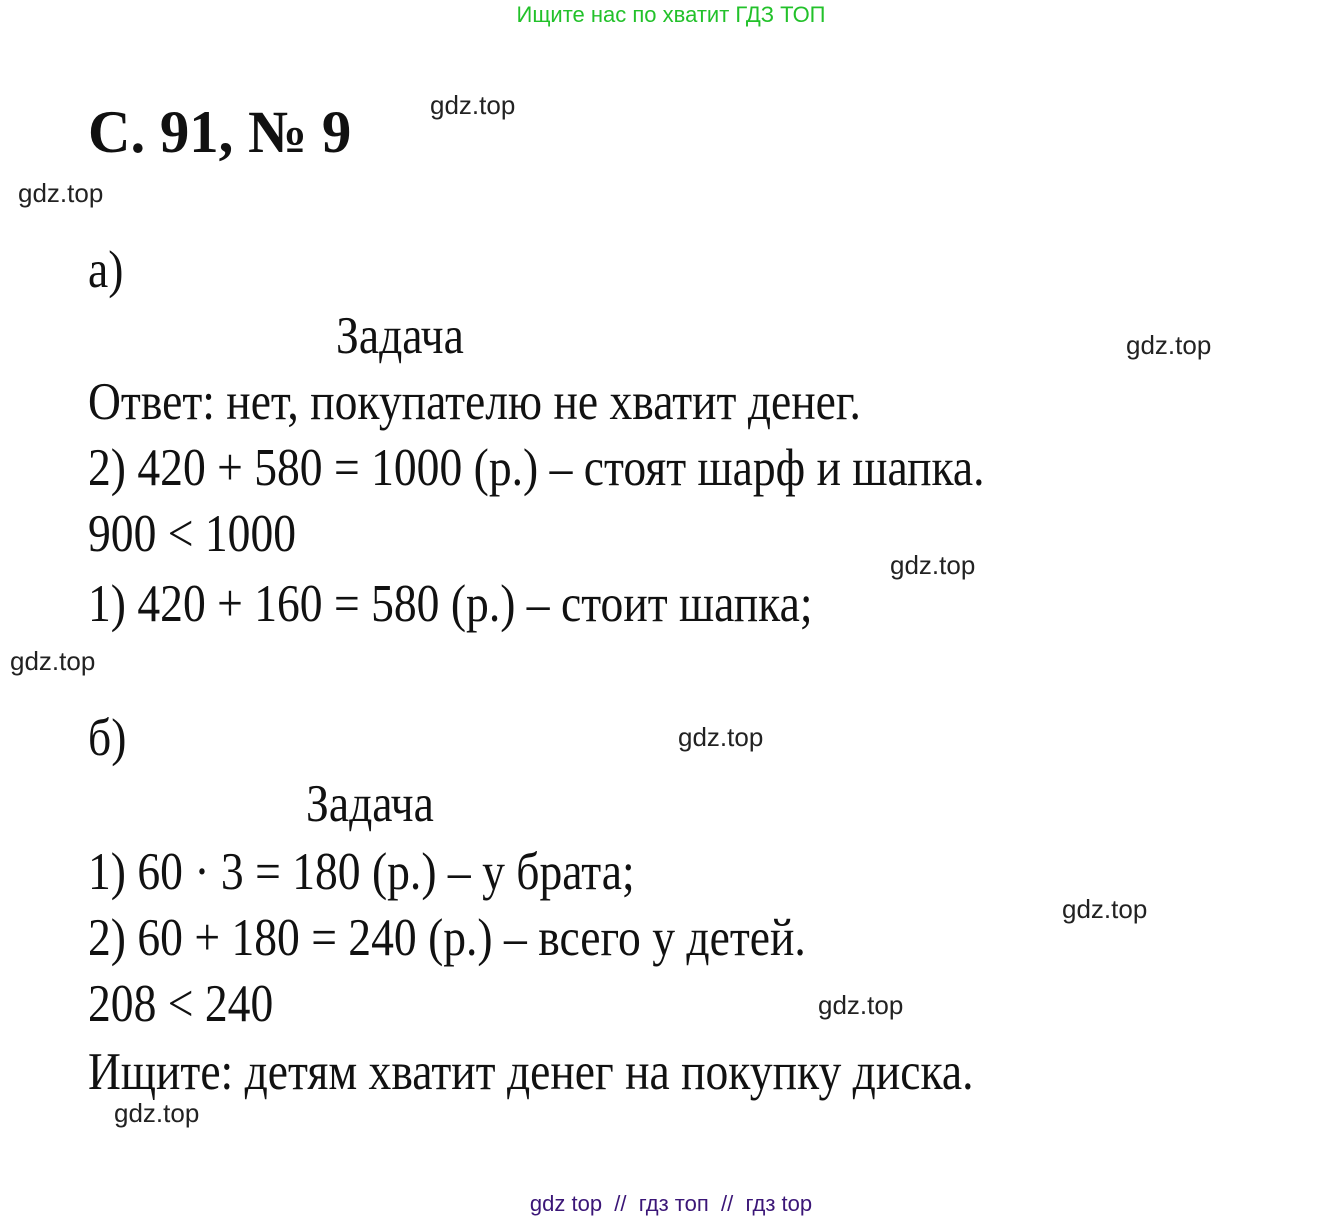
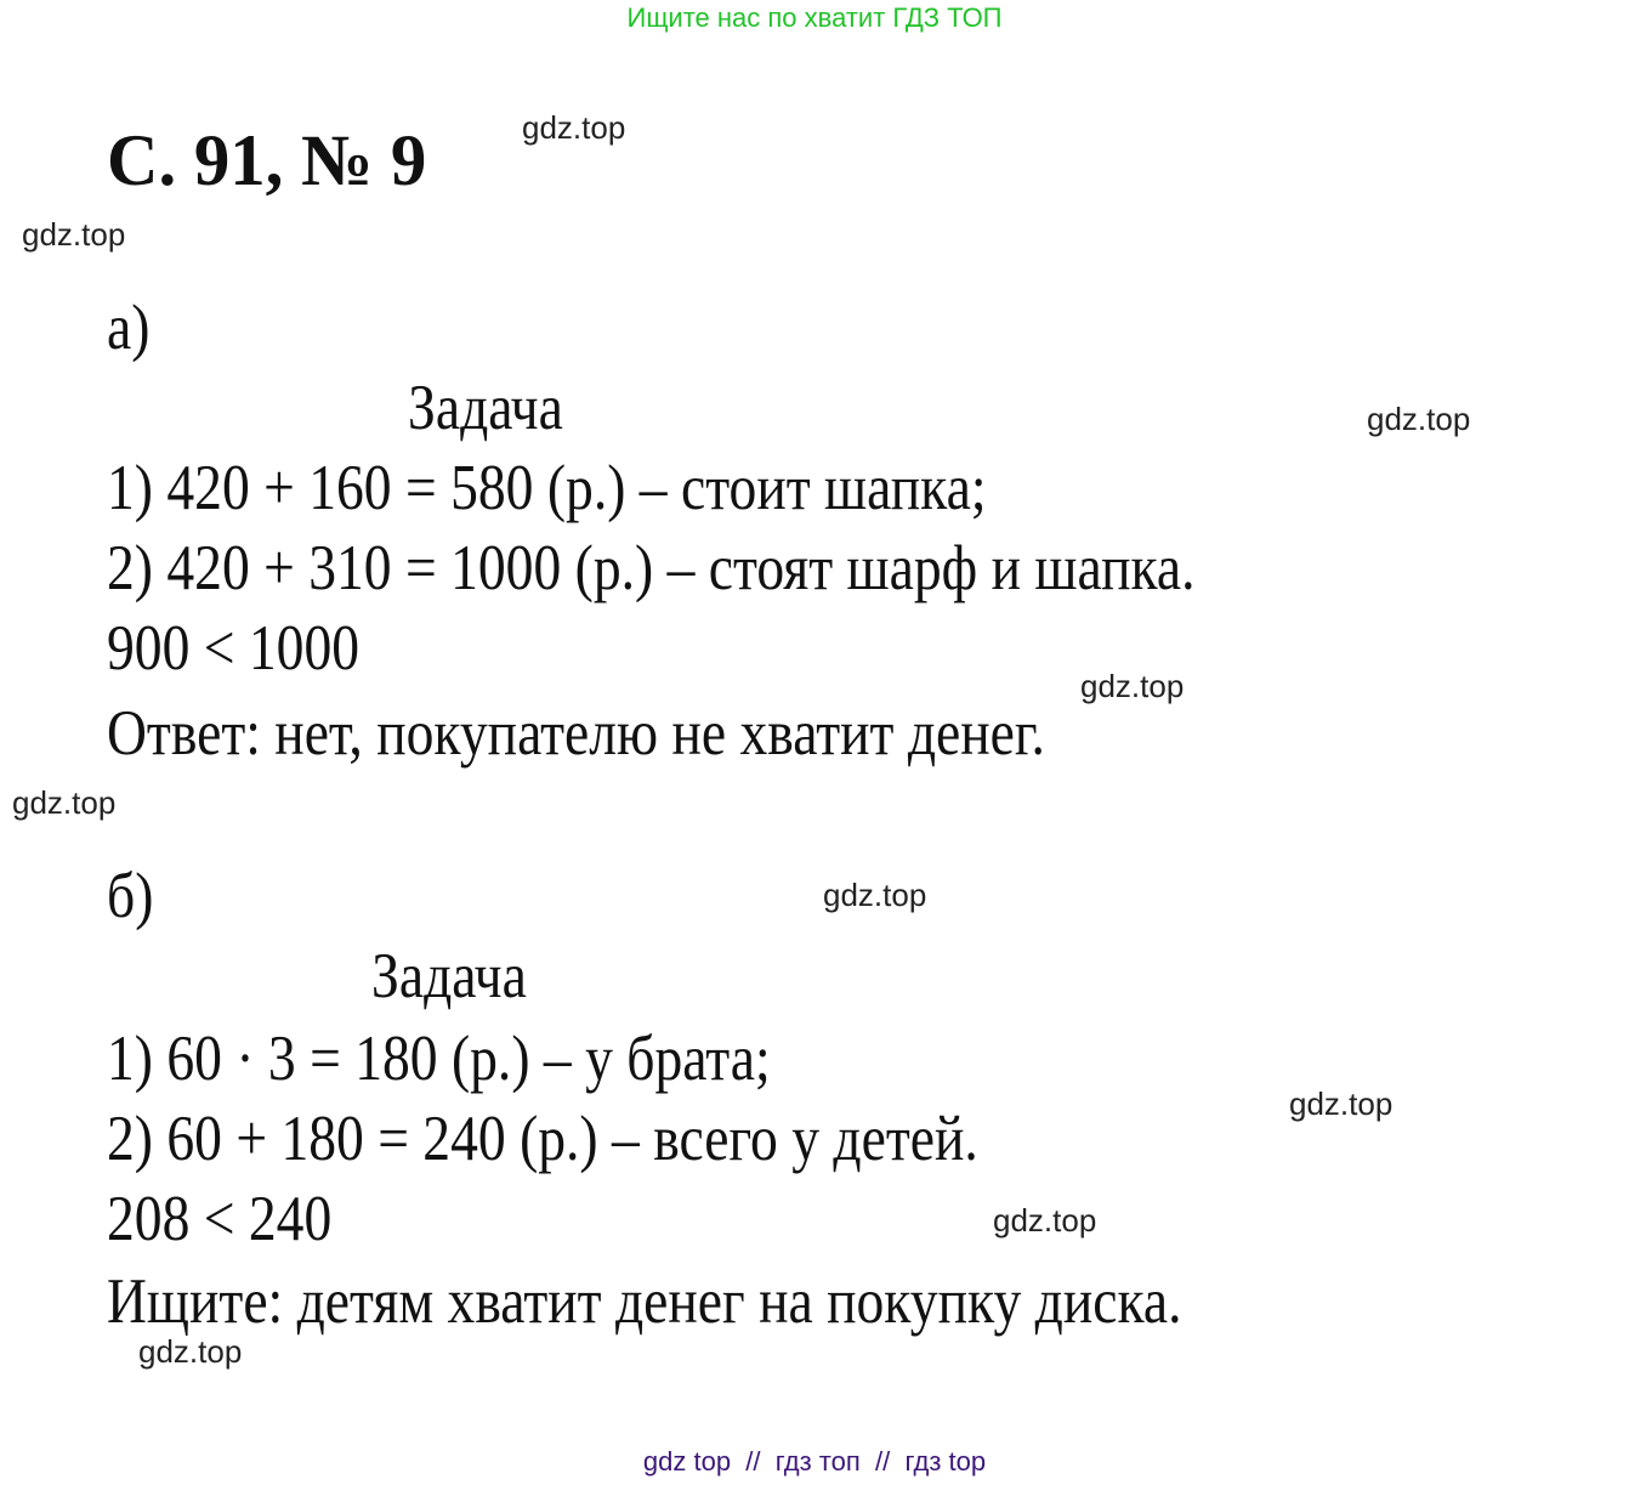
  Ищите нас по хватит ГДЗ ТОП
  С. 91, № 9
  gdz.top
  gdz.top
  gdz.top
  gdz.top
  gdz.top
  gdz.top
  gdz.top
  gdz.top
  gdz.top
  а)
  Задача
- Ответ: нет, покупателю не хватит денег.
+ 1) 420 + 160 = 580 (р.) – стоит шапка;
- 2) 420 + 580 = 1000 (р.) – стоят шарф и шапка.
+ 2) 420 + 310 = 1000 (р.) – стоят шарф и шапка.
  900 < 1000
- 1) 420 + 160 = 580 (р.) – стоит шапка;
+ Ответ: нет, покупателю не хватит денег.
  б)
  Задача
  1) 60 · 3 = 180 (р.) – у брата;
  2) 60 + 180 = 240 (р.) – всего у детей.
  208 < 240
  Ищите: детям хватит денег на покупку диска.
  gdz top // гдз топ // гдз top
